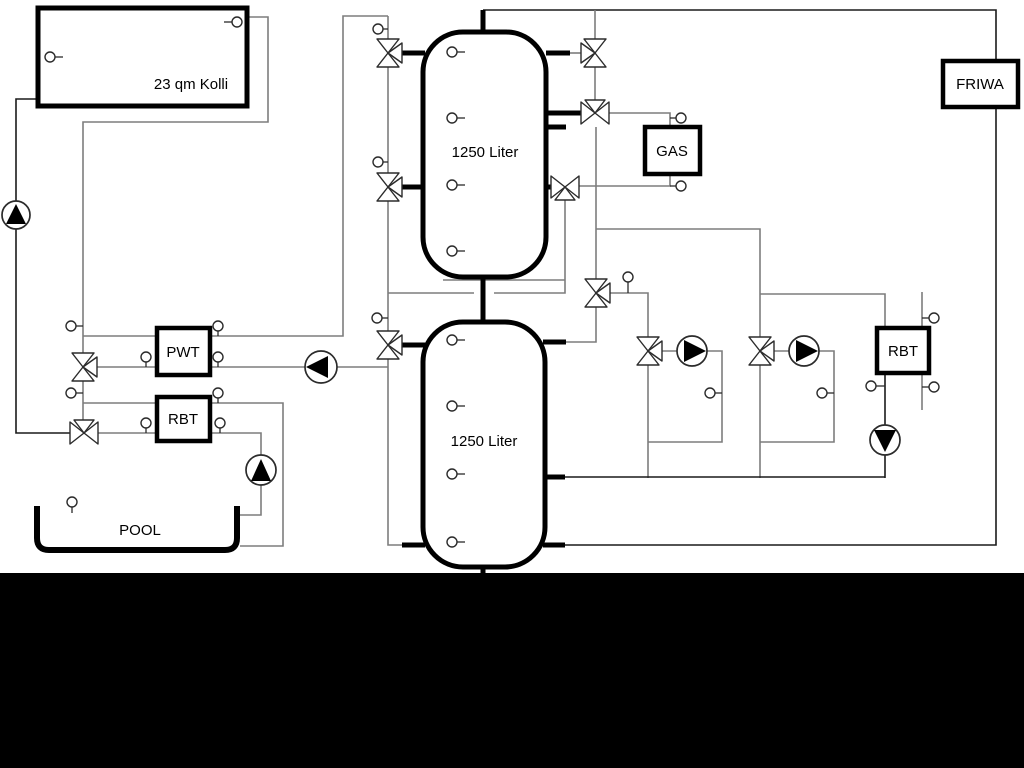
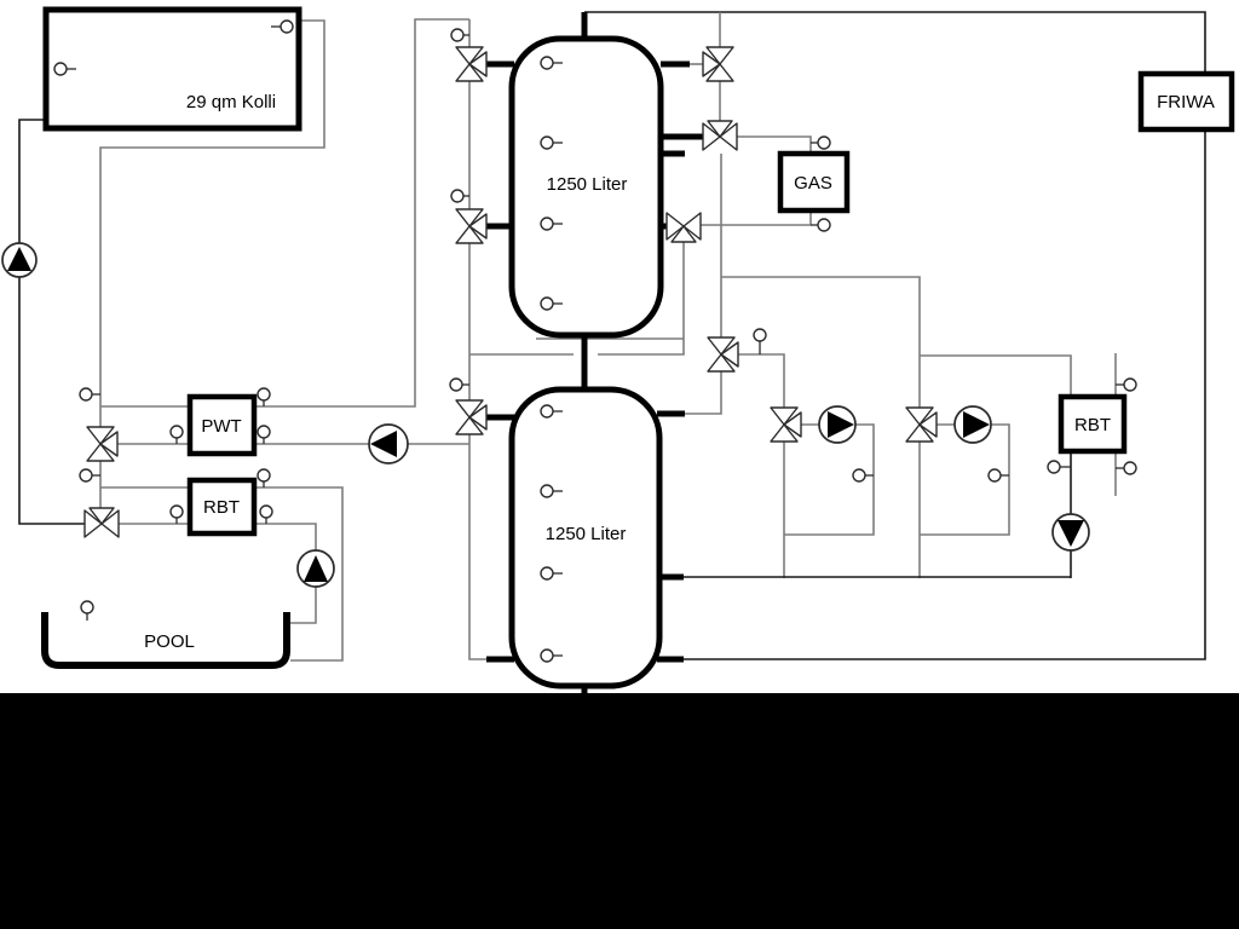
- 23 qm Kolli
+ 29 qm Kolli
  1250 Liter
  1250 Liter
  GAS
  FRIWA
  PWT
  RBT
  RBT
  POOL
